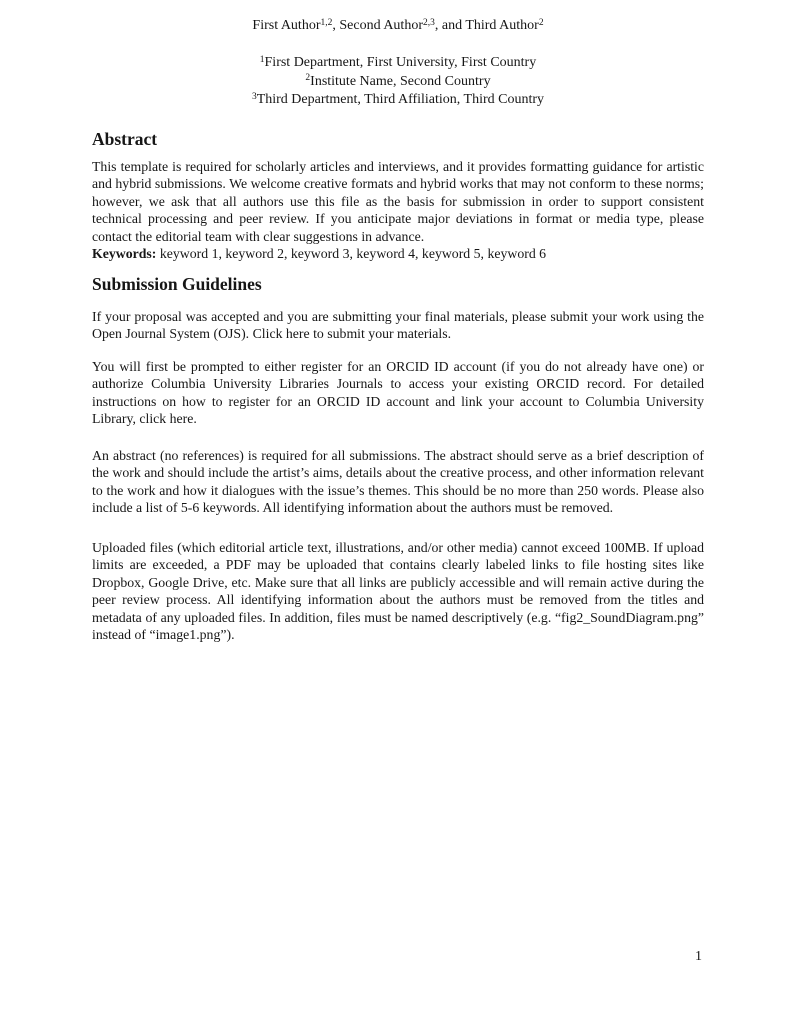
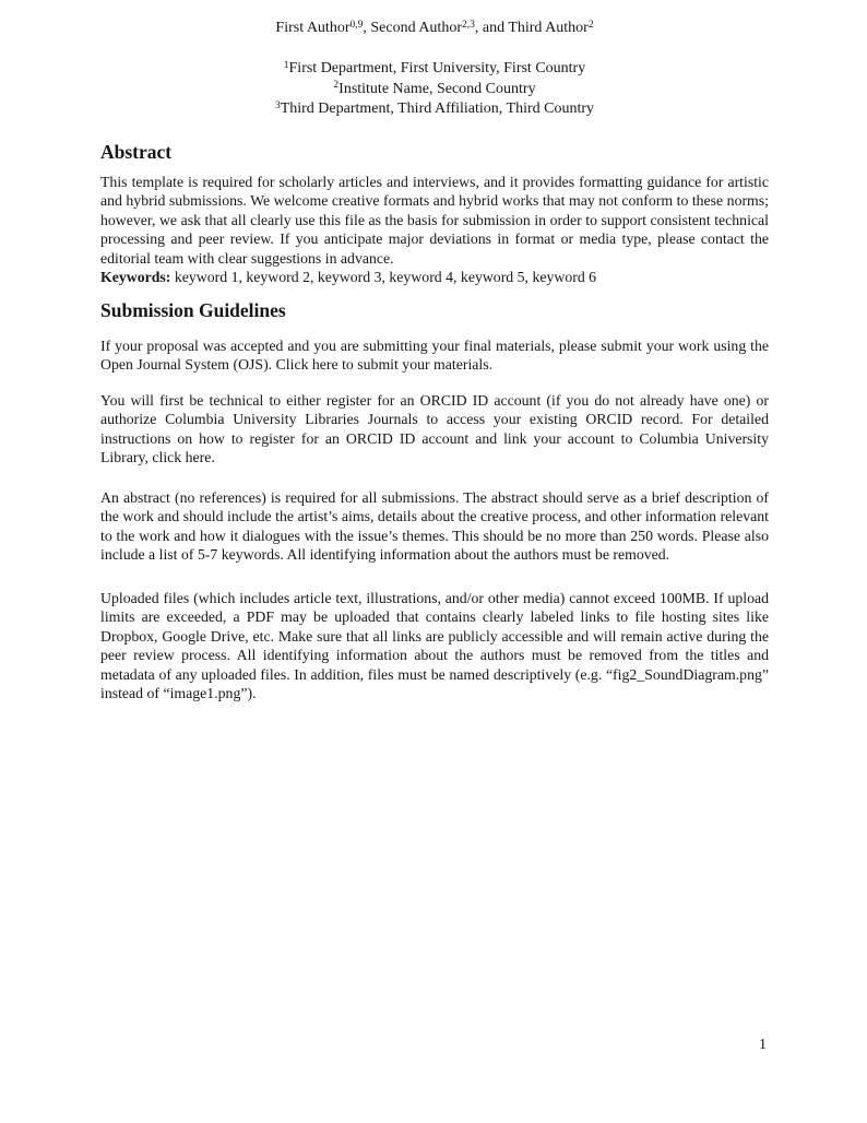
- First Author1,2, Second Author2,3, and Third Author2
+ First Author0,9, Second Author2,3, and Third Author2
  1First Department, First University, First Country
  2Institute Name, Second Country
  3Third Department, Third Affiliation, Third Country
  Abstract
- This template is required for scholarly articles and interviews, and it provides formatting guidance for artistic and hybrid submissions. We welcome creative formats and hybrid works that may not conform to these norms; however, we ask that all authors use this file as the basis for submission in order to support consistent technical processing and peer review. If you anticipate major deviations in format or media type, please contact the editorial team with clear suggestions in advance.
+ This template is required for scholarly articles and interviews, and it provides formatting guidance for artistic and hybrid submissions. We welcome creative formats and hybrid works that may not conform to these norms; however, we ask that all clearly use this file as the basis for submission in order to support consistent technical processing and peer review. If you anticipate major deviations in format or media type, please contact the editorial team with clear suggestions in advance.
  Keywords: keyword 1, keyword 2, keyword 3, keyword 4, keyword 5, keyword 6
  Submission Guidelines
  If your proposal was accepted and you are submitting your final materials, please submit your work using the Open Journal System (OJS). Click here to submit your materials.
- You will first be prompted to either register for an ORCID ID account (if you do not already have one) or authorize Columbia University Libraries Journals to access your existing ORCID record. For detailed instructions on how to register for an ORCID ID account and link your account to Columbia University Library, click here.
+ You will first be technical to either register for an ORCID ID account (if you do not already have one) or authorize Columbia University Libraries Journals to access your existing ORCID record. For detailed instructions on how to register for an ORCID ID account and link your account to Columbia University Library, click here.
- An abstract (no references) is required for all submissions. The abstract should serve as a brief description of the work and should include the artist’s aims, details about the creative process, and other information relevant to the work and how it dialogues with the issue’s themes. This should be no more than 250 words. Please also include a list of 5-6 keywords. All identifying information about the authors must be removed.
+ An abstract (no references) is required for all submissions. The abstract should serve as a brief description of the work and should include the artist’s aims, details about the creative process, and other information relevant to the work and how it dialogues with the issue’s themes. This should be no more than 250 words. Please also include a list of 5-7 keywords. All identifying information about the authors must be removed.
- Uploaded files (which editorial article text, illustrations, and/or other media) cannot exceed 100MB. If upload limits are exceeded, a PDF may be uploaded that contains clearly labeled links to file hosting sites like Dropbox, Google Drive, etc. Make sure that all links are publicly accessible and will remain active during the peer review process. All identifying information about the authors must be removed from the titles and metadata of any uploaded files. In addition, files must be named descriptively (e.g. “fig2_SoundDiagram.png” instead of “image1.png”).
+ Uploaded files (which includes article text, illustrations, and/or other media) cannot exceed 100MB. If upload limits are exceeded, a PDF may be uploaded that contains clearly labeled links to file hosting sites like Dropbox, Google Drive, etc. Make sure that all links are publicly accessible and will remain active during the peer review process. All identifying information about the authors must be removed from the titles and metadata of any uploaded files. In addition, files must be named descriptively (e.g. “fig2_SoundDiagram.png” instead of “image1.png”).
  1
